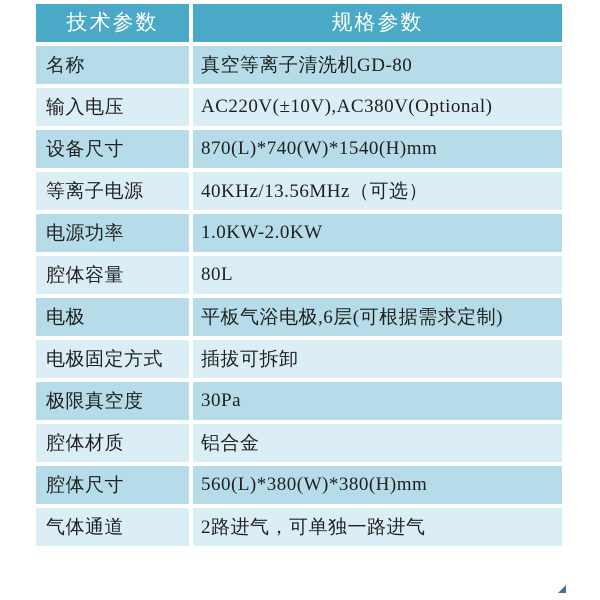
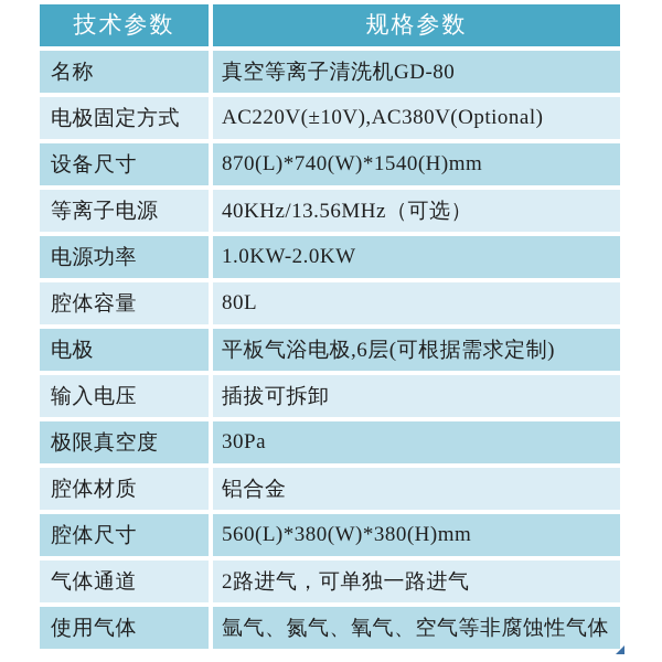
  技术参数	规格参数
  名称	真空等离子清洗机GD-80
- 输入电压	AC220V(±10V),AC380V(Optional)
+ 电极固定方式	AC220V(±10V),AC380V(Optional)
  设备尺寸	870(L)*740(W)*1540(H)mm
  等离子电源	40KHz/13.56MHz（可选）
  电源功率	1.0KW-2.0KW
  腔体容量	80L
  电极	平板气浴电极,6层(可根据需求定制)
- 电极固定方式	插拔可拆卸
+ 输入电压	插拔可拆卸
  极限真空度	30Pa
  腔体材质	铝合金
  腔体尺寸	560(L)*380(W)*380(H)mm
  气体通道	2路进气，可单独一路进气
+ 使用气体	氩气、氮气、氧气、空气等非腐蚀性气体
